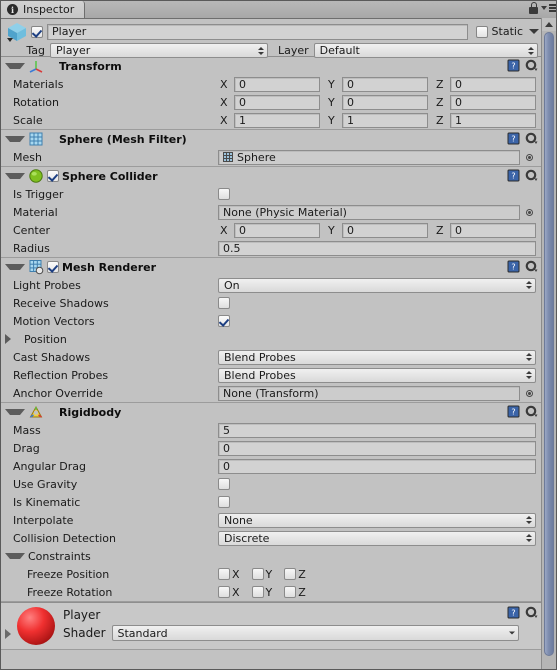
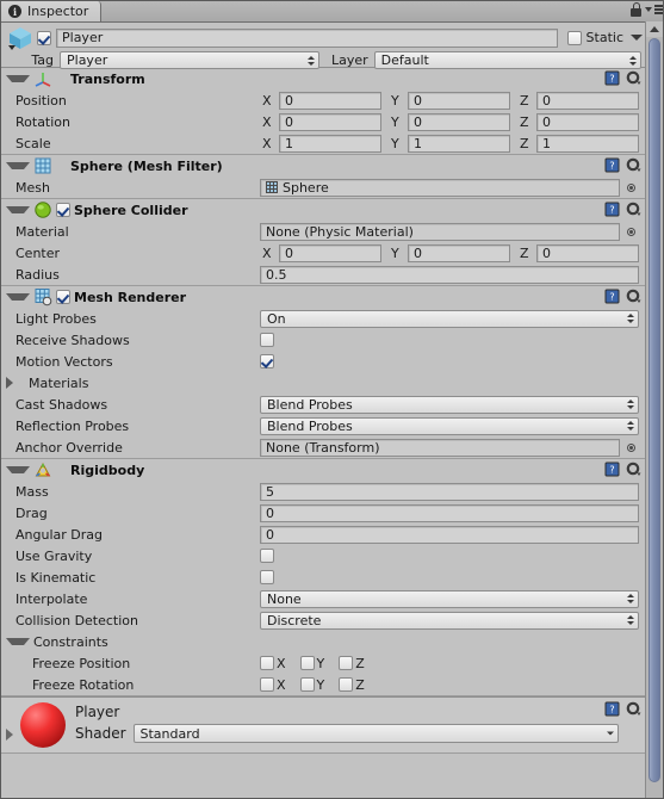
  i
  Inspector
  Player
  Static
  Tag
  Player
  Layer
  Default
  Transform
  ?
- Materials
+ Position
  X
  0
  Y
  0
  Z
  0
  Rotation
  X
  0
  Y
  0
  Z
  0
  Scale
  X
  1
  Y
  1
  Z
  1
  Sphere (Mesh Filter)
  ?
  Mesh
  Sphere
  Sphere Collider
  ?
- Is Trigger
  Material
  None (Physic Material)
  Center
  X
  0
  Y
  0
  Z
  0
  Radius
  0.5
  Mesh Renderer
  ?
  Light Probes
  On
  Receive Shadows
  Motion Vectors
- Position
+ Materials
  Cast Shadows
  Blend Probes
  Reflection Probes
  Blend Probes
  Anchor Override
  None (Transform)
  Rigidbody
  ?
  Mass
  5
  Drag
  0
  Angular Drag
  0
  Use Gravity
  Is Kinematic
  Interpolate
  None
  Collision Detection
  Discrete
  Constraints
  Freeze Position
  X
  Y
  Z
  Freeze Rotation
  X
  Y
  Z
  Player
  Shader
  Standard
  ?
